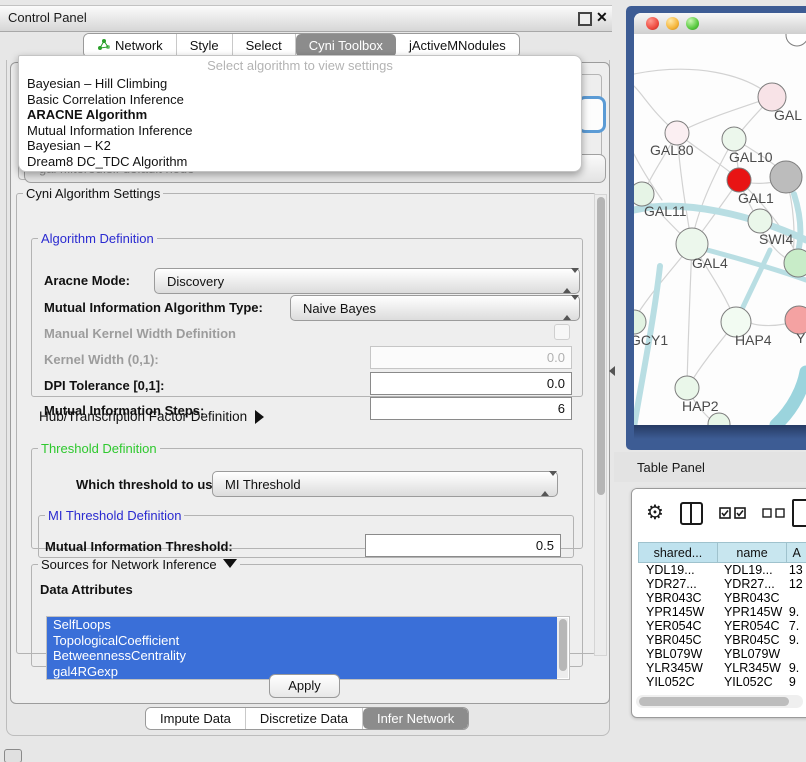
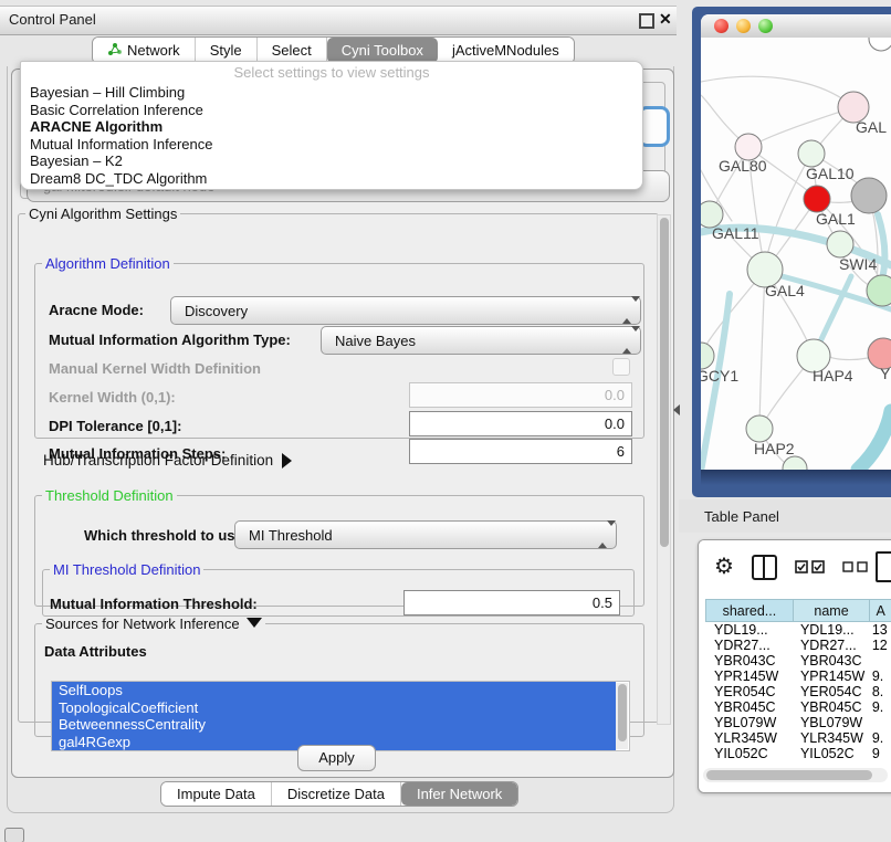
  Control Panel
  ✕
  Network
  Style
  Select
  Cyni Toolbox
  jActiveMNodules
  Cyni Algorithm Settings
  Algorithm Definition
  Aracne Mode:
  Discovery
  Mutual Information Algorithm Type:
  Naive Bayes
  Manual Kernel Width Definition
  Kernel Width (0,1):
  0.0
  DPI Tolerance [0,1]:
  0.0
  Mutual Information Steps:
  6
  Hub/Transcription Factor Definition
  Threshold Definition
  Which threshold to us
  MI Threshold
  MI Threshold Definition
  Mutual Information Threshold:
  0.5
  Sources for Network Inference
  Data Attributes
  SelfLoops
  TopologicalCoefficient
  BetweennessCentrality
  gal4RGexp
- Select algorithm to view settings
+ Select settings to view settings
  Bayesian – Hill Climbing
  Basic Correlation Inference
  ARACNE Algorithm
  Mutual Information Inference
  Bayesian – K2
  Dream8 DC_TDC Algorithm
  Apply
  Impute Data
  Discretize Data
  Infer Network
  GAL
  GAL80
  GAL10
  GAL1
  GAL11
  SWI4
  GAL4
  GCY1
  HAP4
  Y
  HAP2
  Table Panel
  ⚙
  shared...
  name
  A
  YDL19...
  YDL19...
  13
  YDR27...
  YDR27...
  12
  YBR043C
  YBR043C
  YPR145W
  YPR145W
  9.
  YER054C
  YER054C
- 7.
+ 8.
  YBR045C
  YBR045C
  9.
  YBL079W
  YBL079W
  YLR345W
  YLR345W
  9.
  YIL052C
  YIL052C
  9
